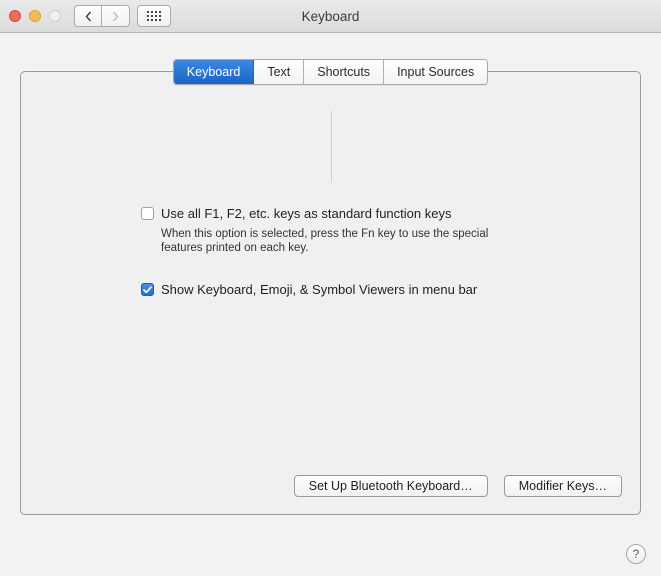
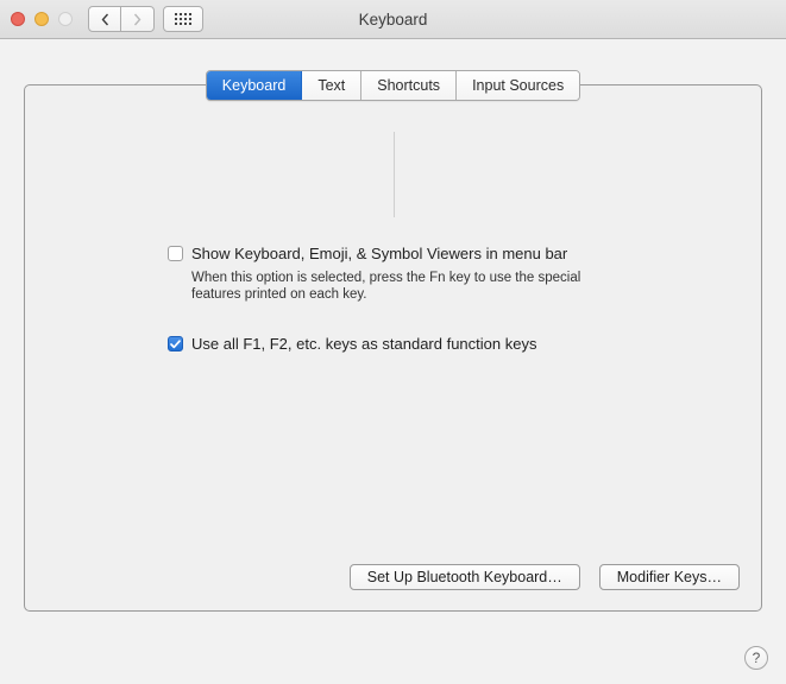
  Keyboard
  Keyboard
  Text
  Shortcuts
  Input Sources
- Use all F1, F2, etc. keys as standard function keys
+ Show Keyboard, Emoji, & Symbol Viewers in menu bar
  When this option is selected, press the Fn key to use the special features printed on each key.
- Show Keyboard, Emoji, & Symbol Viewers in menu bar
+ Use all F1, F2, etc. keys as standard function keys
  Set Up Bluetooth Keyboard…
  Modifier Keys…
  ?
